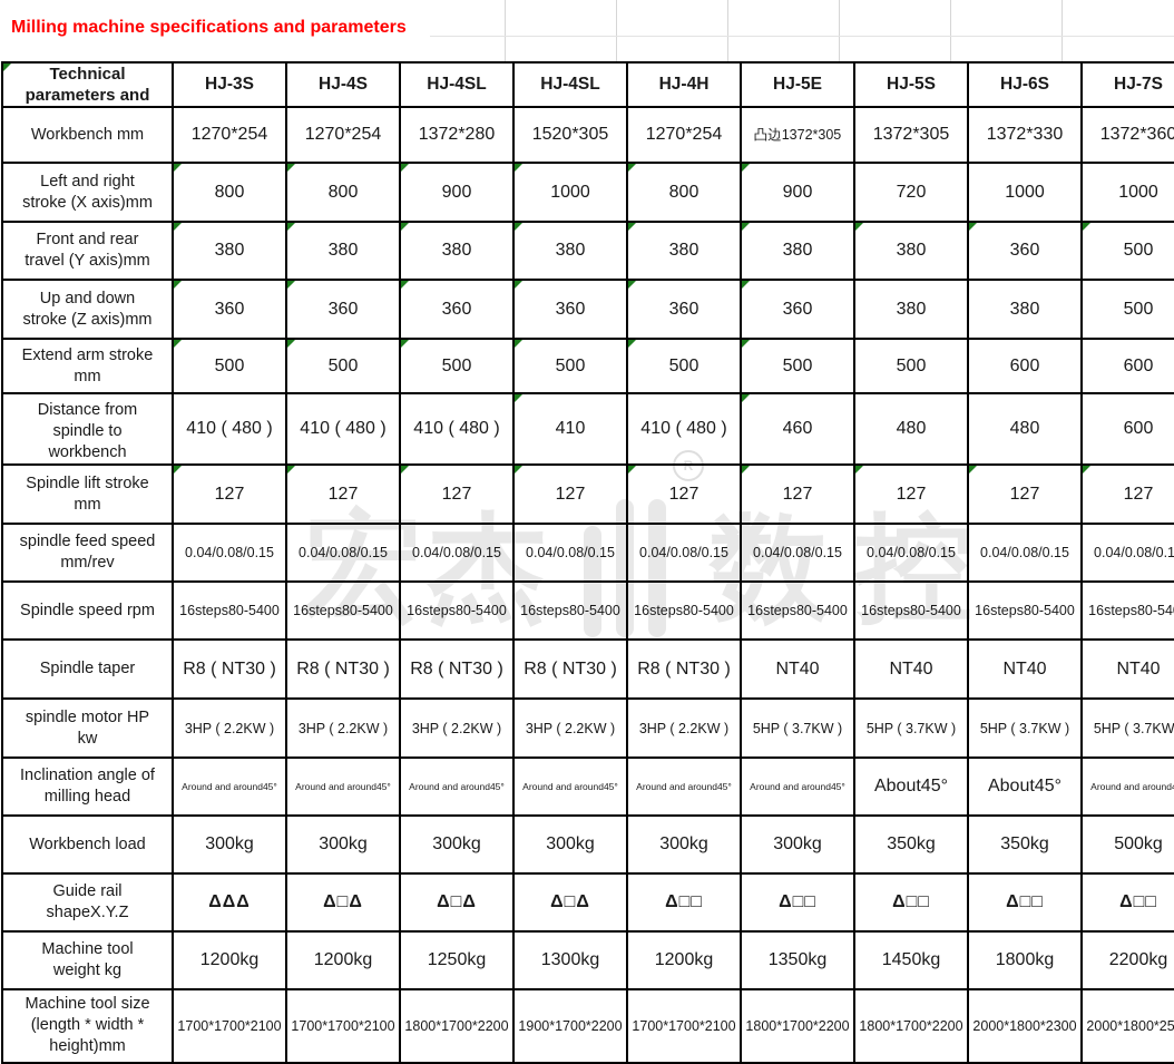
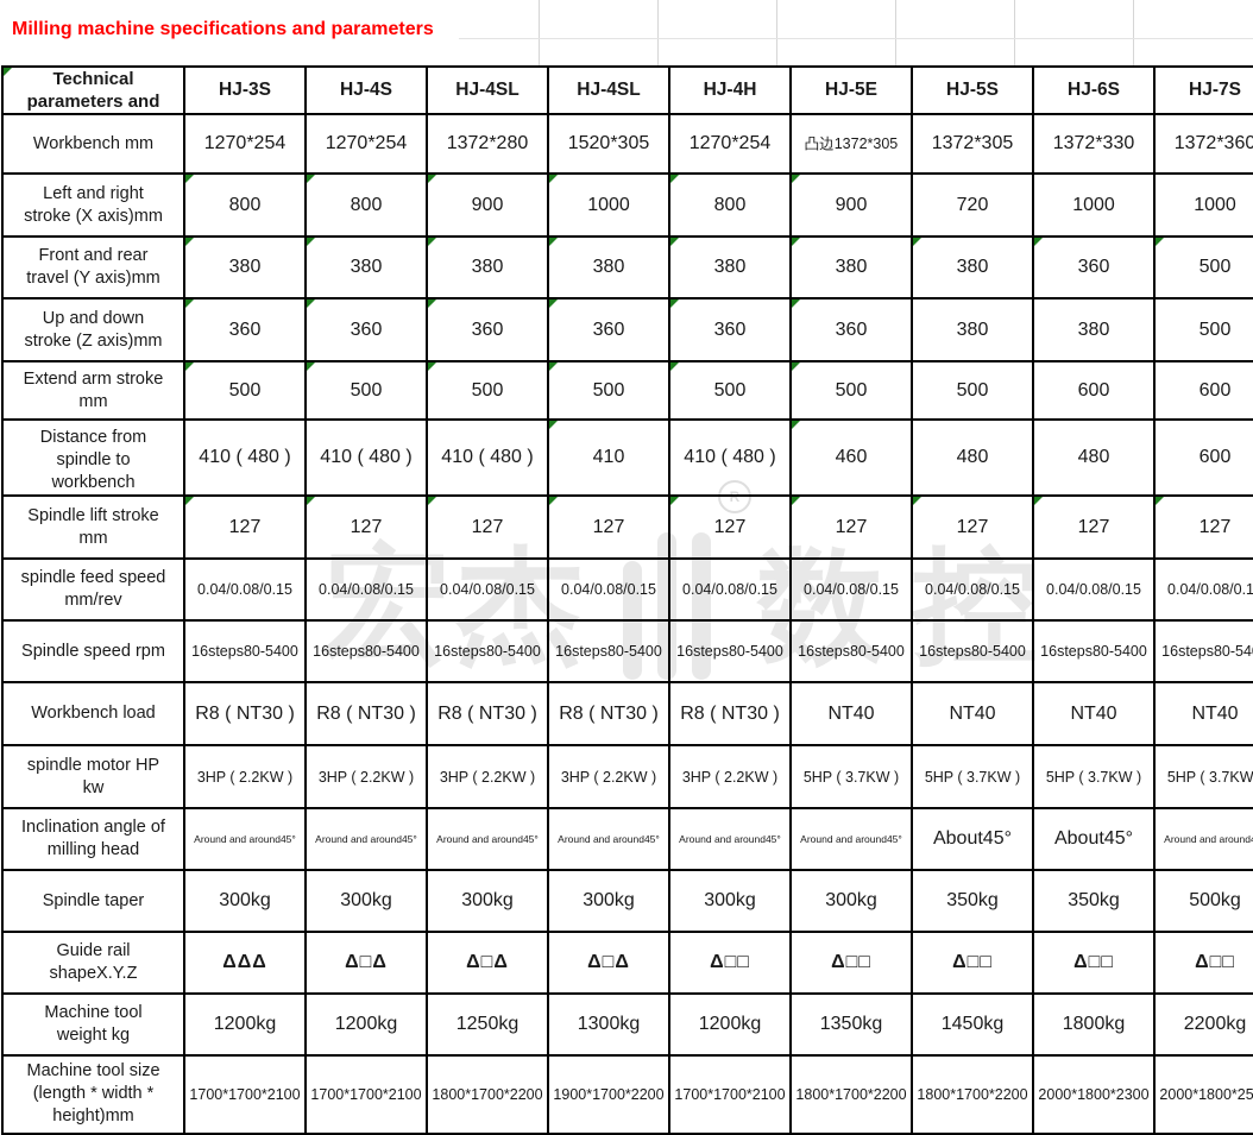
  Milling machine specifications and parameters
  Technical parameters and	HJ-3S	HJ-4S	HJ-4SL	HJ-4SL	HJ-4H	HJ-5E	HJ-5S	HJ-6S	HJ-7S
  Workbench mm	1270*254	1270*254	1372*280	1520*305	1270*254	凸边1372*305	1372*305	1372*330	1372*360
  Left and right stroke (X axis)mm	800	800	900	1000	800	900	720	1000	1000
  Front and rear travel (Y axis)mm	380	380	380	380	380	380	380	360	500
  Up and down stroke (Z axis)mm	360	360	360	360	360	360	380	380	500
  Extend arm stroke mm	500	500	500	500	500	500	500	600	600
  Distance from spindle to workbench	410 ( 480 )	410 ( 480 )	410 ( 480 )	410	410 ( 480 )	460	480	480	600
  Spindle lift stroke mm	127	127	127	127	127	127	127	127	127
  spindle feed speed mm/rev	0.04/0.08/0.15	0.04/0.08/0.15	0.04/0.08/0.15	0.04/0.08/0.15	0.04/0.08/0.15	0.04/0.08/0.15	0.04/0.08/0.15	0.04/0.08/0.15	0.04/0.08/0.1
  Spindle speed rpm	16steps80-5400	16steps80-5400	16steps80-5400	16steps80-5400	16steps80-5400	16steps80-5400	16steps80-5400	16steps80-5400	16steps80-54
- Spindle taper	R8 ( NT30 )	R8 ( NT30 )	R8 ( NT30 )	R8 ( NT30 )	R8 ( NT30 )	NT40	NT40	NT40	NT40
+ Workbench load	R8 ( NT30 )	R8 ( NT30 )	R8 ( NT30 )	R8 ( NT30 )	R8 ( NT30 )	NT40	NT40	NT40	NT40
  spindle motor HP kw	3HP ( 2.2KW )	3HP ( 2.2KW )	3HP ( 2.2KW )	3HP ( 2.2KW )	3HP ( 2.2KW )	5HP ( 3.7KW )	5HP ( 3.7KW )	5HP ( 3.7KW )	5HP ( 3.7KW
  Inclination angle of milling head	Around and around45°	Around and around45°	Around and around45°	Around and around45°	Around and around45°	Around and around45°	About45°	About45°	Around and around
- Workbench load	300kg	300kg	300kg	300kg	300kg	300kg	350kg	350kg	500kg
+ Spindle taper	300kg	300kg	300kg	300kg	300kg	300kg	350kg	350kg	500kg
  Guide rail shapeX.Y.Z	ΔΔΔ	Δ□Δ	Δ□Δ	Δ□Δ	Δ□□	Δ□□	Δ□□	Δ□□	Δ□□
  Machine tool weight kg	1200kg	1200kg	1250kg	1300kg	1200kg	1350kg	1450kg	1800kg	2200kg
  Machine tool size (length * width * height)mm	1700*1700*2100	1700*1700*2100	1800*1700*2200	1900*1700*2200	1700*1700*2100	1800*1700*2200	1800*1700*2200	2000*1800*2300	2000*1800*25
  宏
  杰
  数
  控
  R
